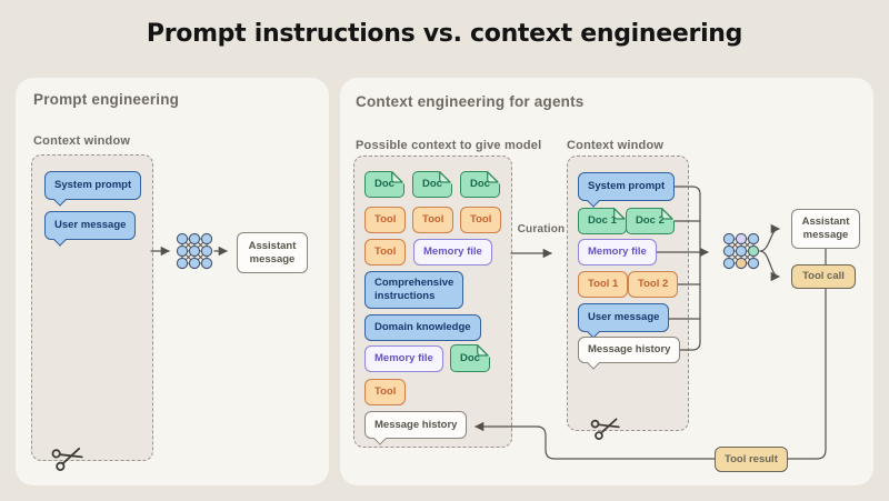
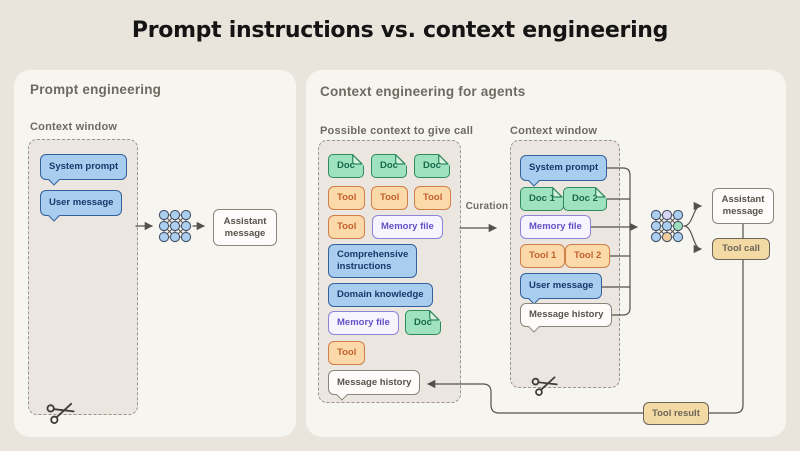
  Prompt instructions vs. context engineering
  Prompt engineering
  Context window
  System prompt
  User message
  Assistant message
  Context engineering for agents
- Possible context to give model
+ Possible context to give call
  Context window
  Curation
  Doc
  Doc
  Doc
  Tool
  Tool
  Tool
  Tool
  Memory file
  Comprehensive instructions
  Domain knowledge
  Memory file
  Doc
  Tool
  Message history
  System prompt
  Doc 1
  Doc 2
  Memory file
  Tool 1
  Tool 2
  User message
  Message history
  Assistant message
  Tool call
  Tool result
